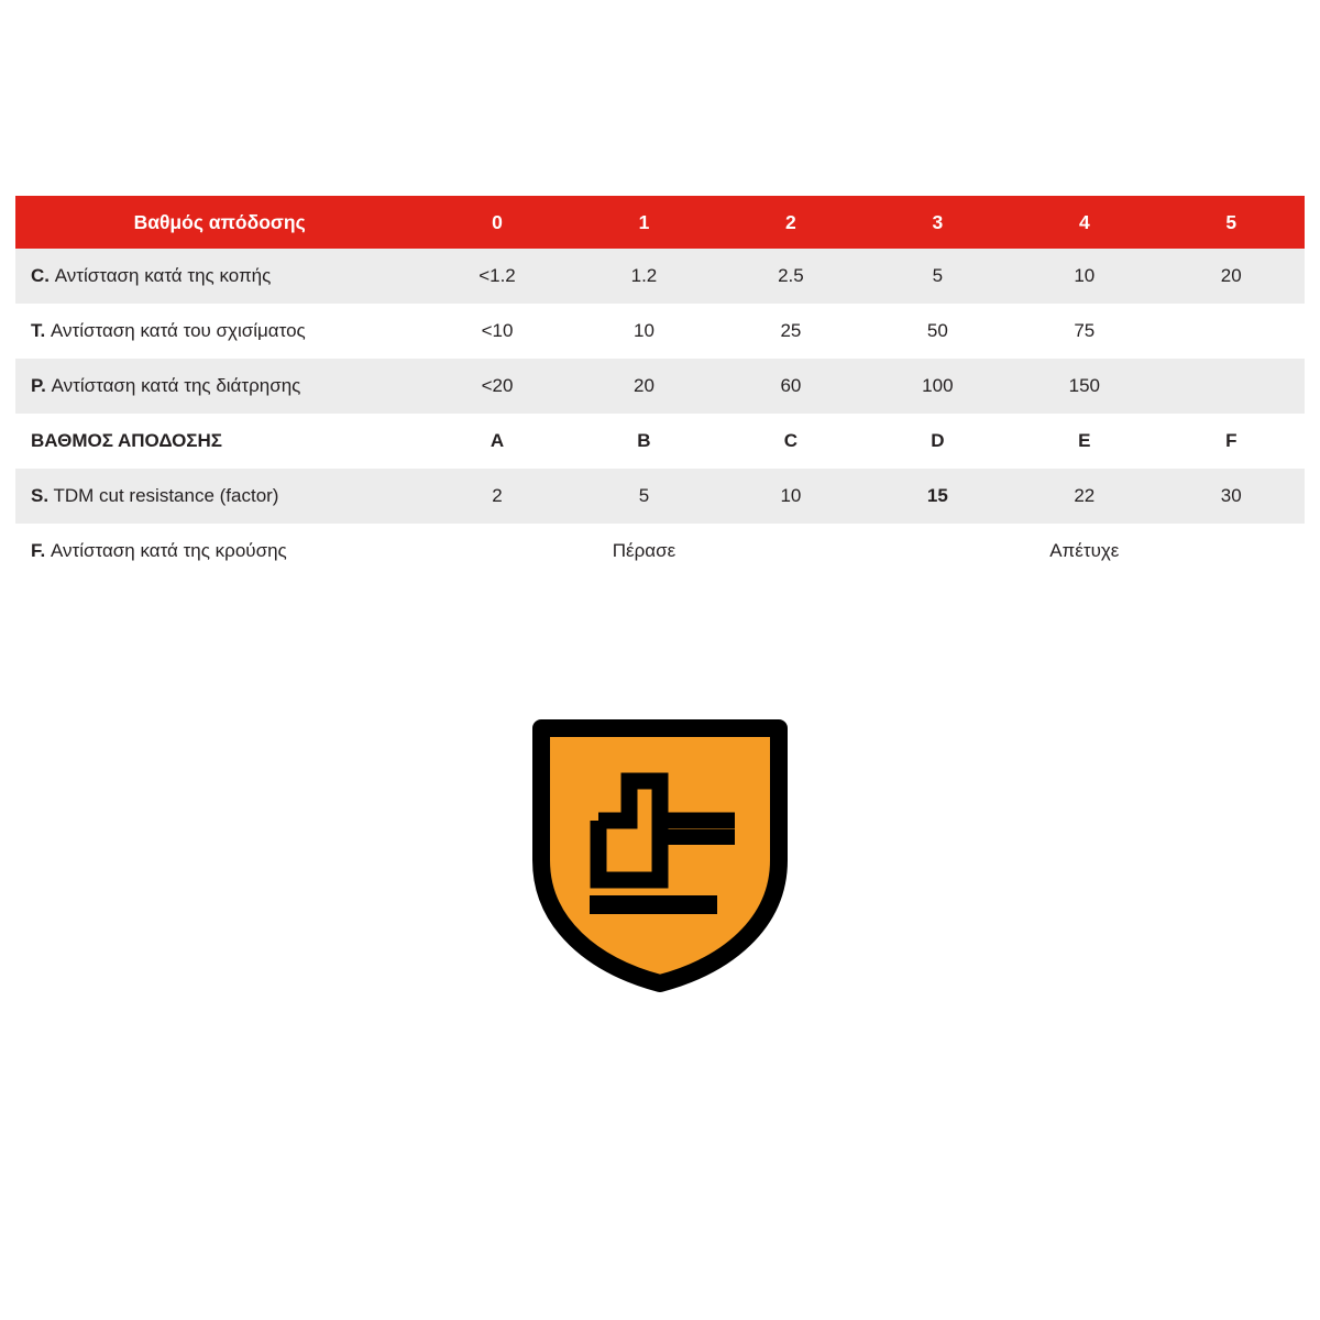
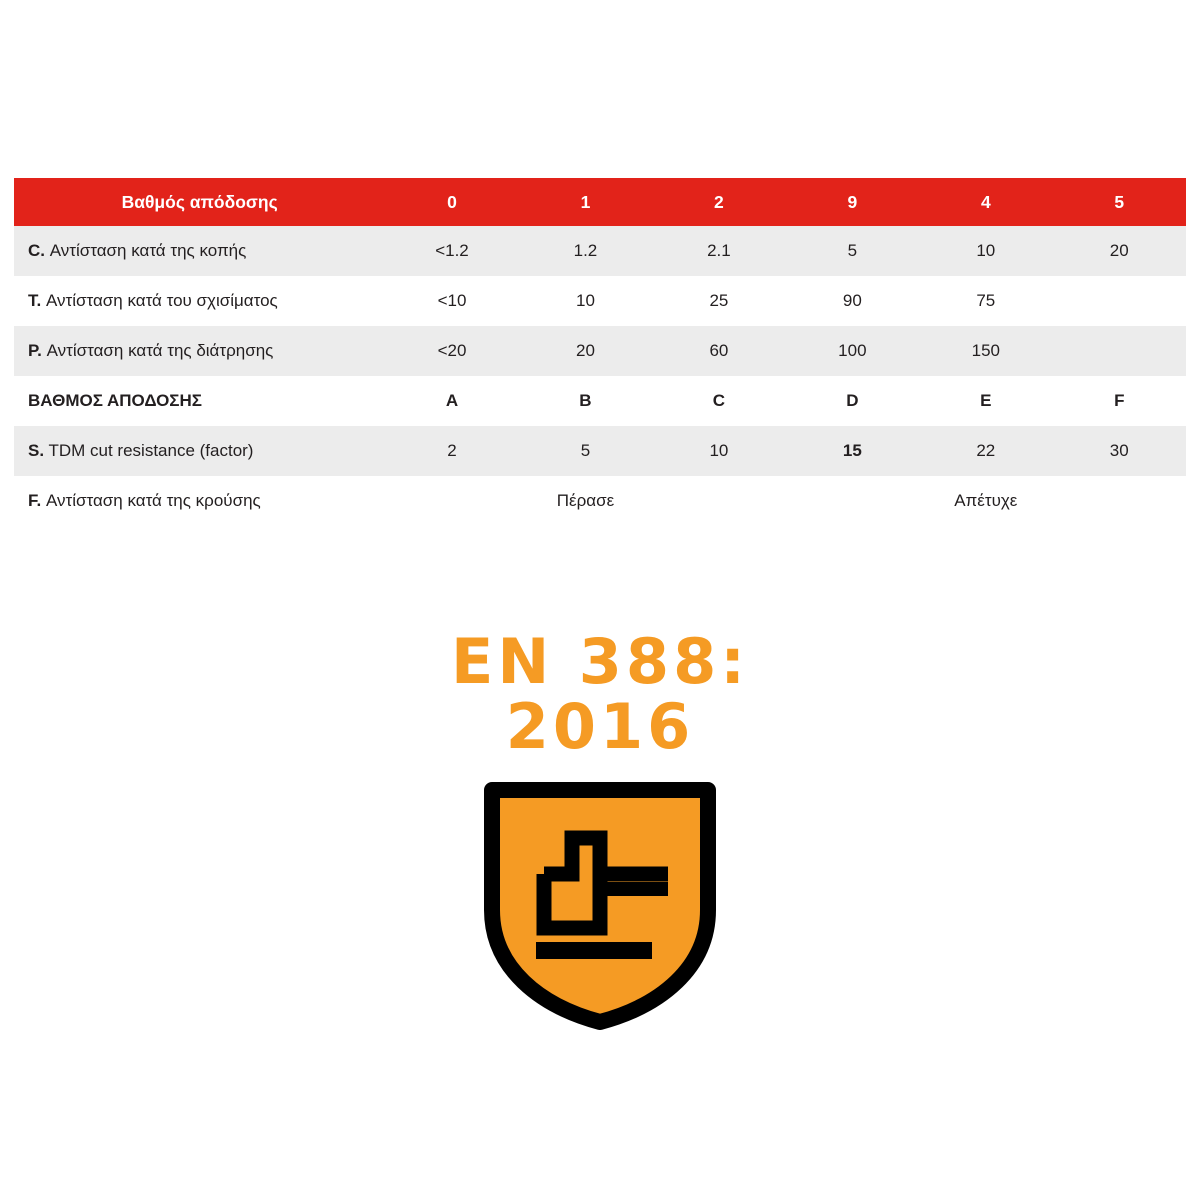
- Βαθμός απόδοσης	0	1	2	3	4	5
+ Βαθμός απόδοσης	0	1	2	9	4	5
- C. Αντίσταση κατά της κοπής	<1.2	1.2	2.5	5	10	20
+ C. Αντίσταση κατά της κοπής	<1.2	1.2	2.1	5	10	20
- T. Αντίσταση κατά του σχισίματος	<10	10	25	50	75
+ T. Αντίσταση κατά του σχισίματος	<10	10	25	90	75
  P. Αντίσταση κατά της διάτρησης	<20	20	60	100	150
  ΒΑΘΜΟΣ ΑΠΟΔΟΣΗΣ	A	B	C	D	E	F
  S. TDM cut resistance (factor)	2	5	10	15	22	30
  F. Αντίσταση κατά της κρούσης	Πέρασε	Απέτυχε
+ EN 388:
+ 2016
